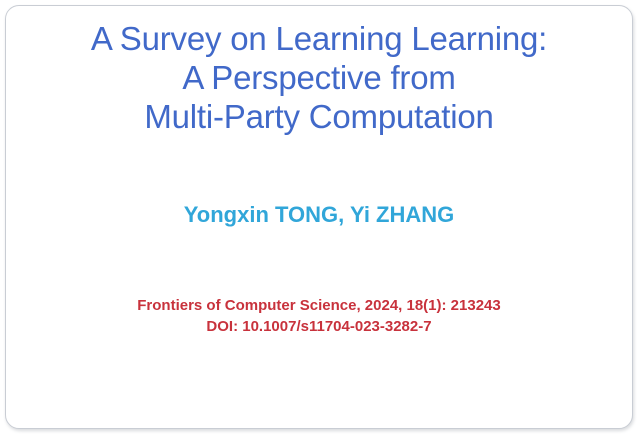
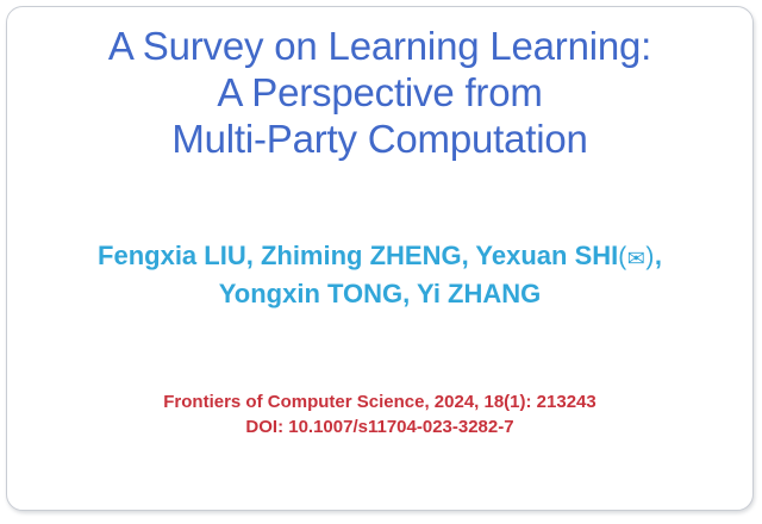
  A Survey on Learning Learning:
  A Perspective from
  Multi-Party Computation
+ Fengxia LIU, Zhiming ZHENG, Yexuan SHI(✉),
  Yongxin TONG, Yi ZHANG
  Frontiers of Computer Science, 2024, 18(1): 213243
  DOI: 10.1007/s11704-023-3282-7
